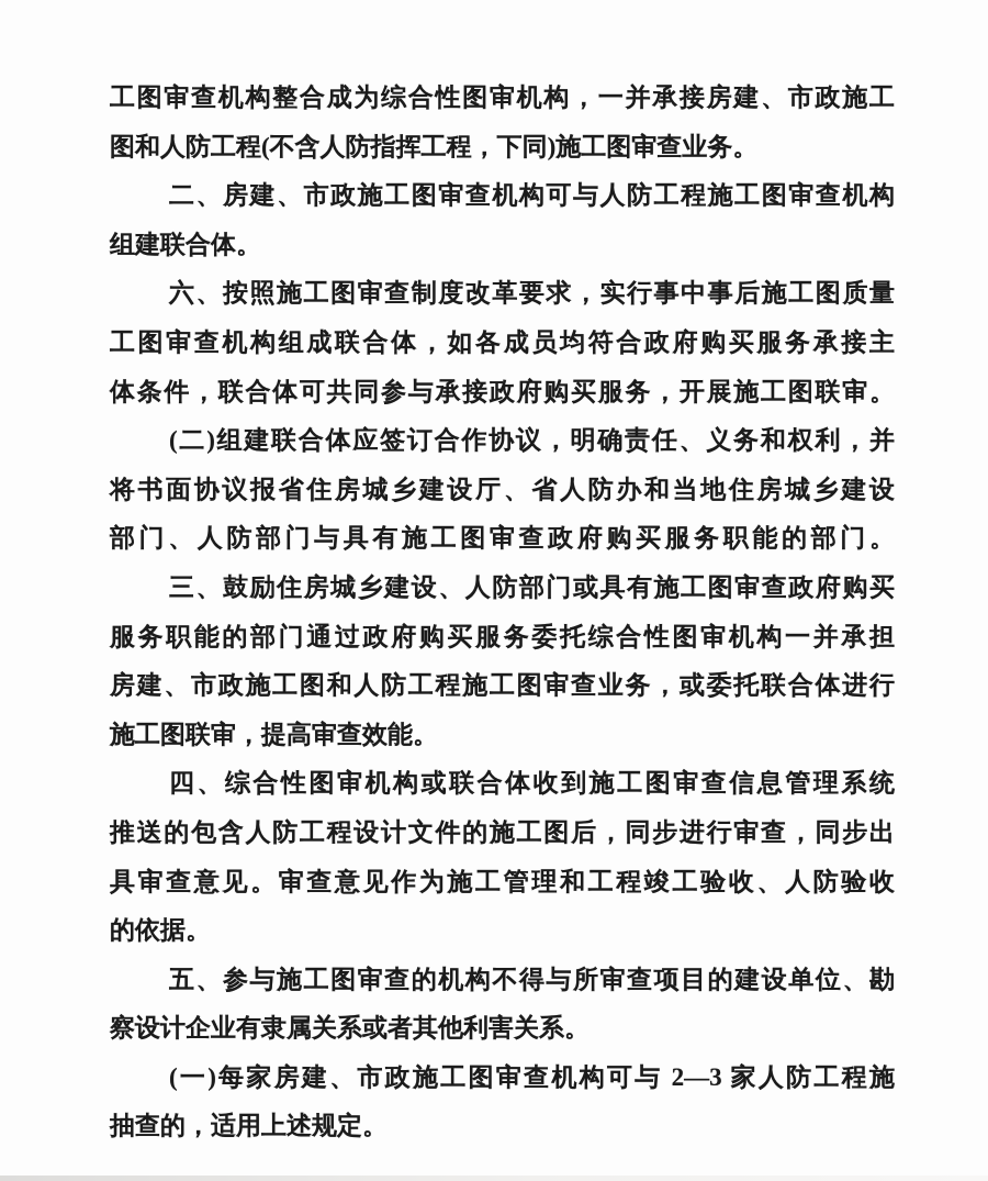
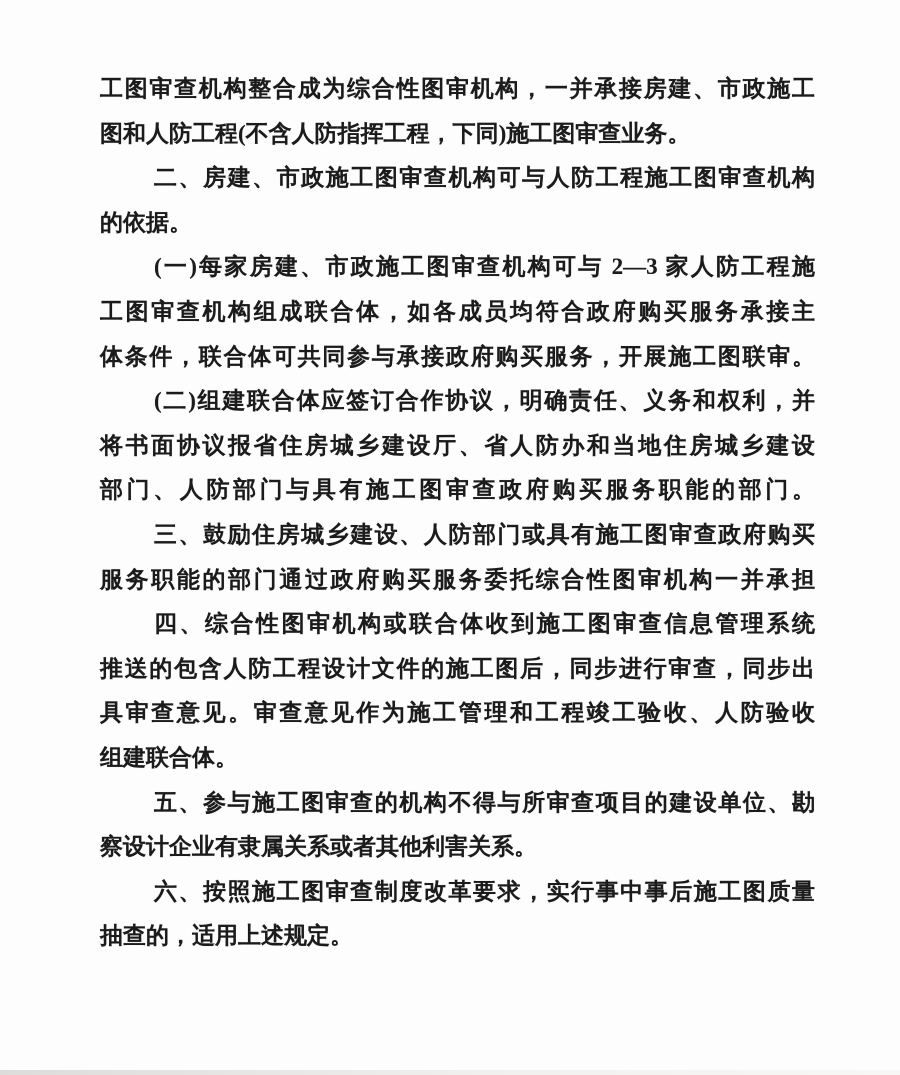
  工图审查机构整合成为综合性图审机构，一并承接房建、市政施工
  图和人防工程(不含人防指挥工程，下同)施工图审查业务。
  二、房建、市政施工图审查机构可与人防工程施工图审查机构
- 组建联合体。
+ 的依据。
- 六、按照施工图审查制度改革要求，实行事中事后施工图质量
+ (一)每家房建、市政施工图审查机构可与 2—3 家人防工程施
  工图审查机构组成联合体，如各成员均符合政府购买服务承接主
  体条件，联合体可共同参与承接政府购买服务，开展施工图联审。
  (二)组建联合体应签订合作协议，明确责任、义务和权利，并
  将书面协议报省住房城乡建设厅、省人防办和当地住房城乡建设
  部门、人防部门与具有施工图审查政府购买服务职能的部门。
  三、鼓励住房城乡建设、人防部门或具有施工图审查政府购买
  服务职能的部门通过政府购买服务委托综合性图审机构一并承担
- 房建、市政施工图和人防工程施工图审查业务，或委托联合体进行
- 施工图联审，提高审查效能。
  四、综合性图审机构或联合体收到施工图审查信息管理系统
  推送的包含人防工程设计文件的施工图后，同步进行审查，同步出
  具审查意见。审查意见作为施工管理和工程竣工验收、人防验收
- 的依据。
+ 组建联合体。
  五、参与施工图审查的机构不得与所审查项目的建设单位、勘
  察设计企业有隶属关系或者其他利害关系。
- (一)每家房建、市政施工图审查机构可与 2—3 家人防工程施
+ 六、按照施工图审查制度改革要求，实行事中事后施工图质量
  抽查的，适用上述规定。
